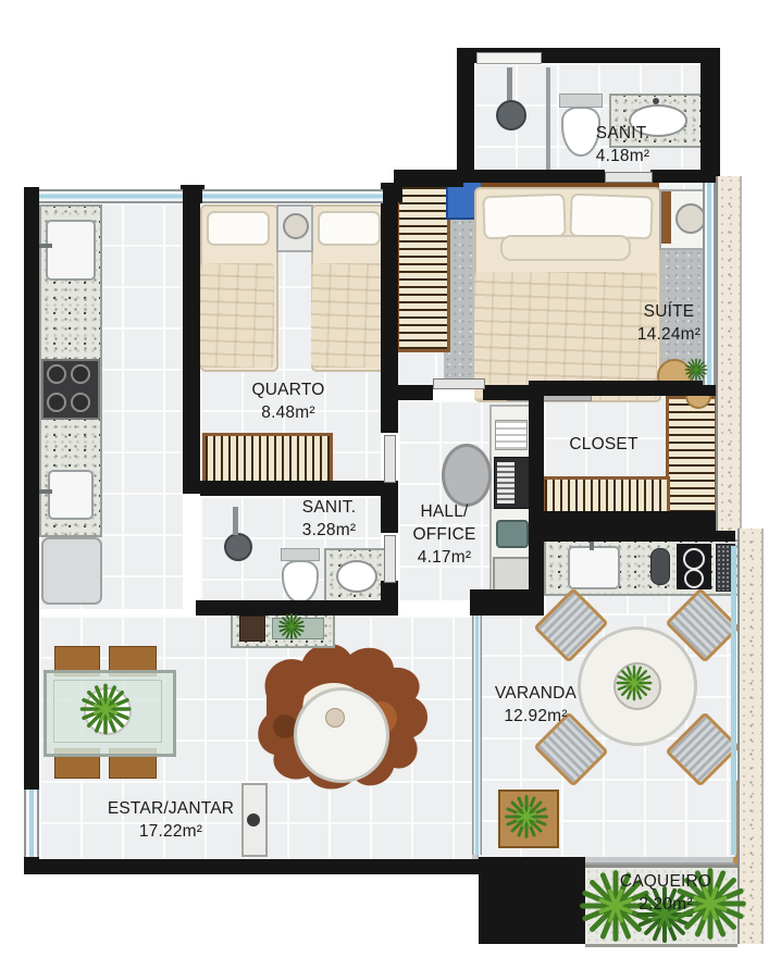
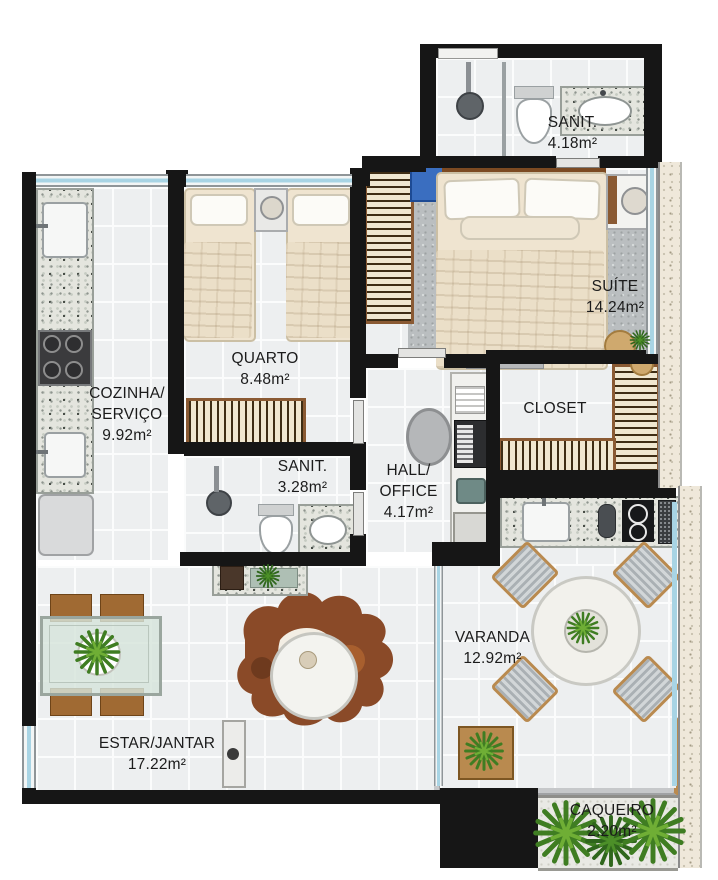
  SANIT.
  4.18m²
  SUÍTE
  14.24m²
  QUARTO
  8.48m²
+ COZINHA/
+ SERVIÇO
+ 9.92m²
  CLOSET
  SANIT.
  3.28m²
  HALL/
  OFFICE
  4.17m²
  VARANDA
  12.92m²
  ESTAR/JANTAR
  17.22m²
  CAQUEIRO
  2.20m²
